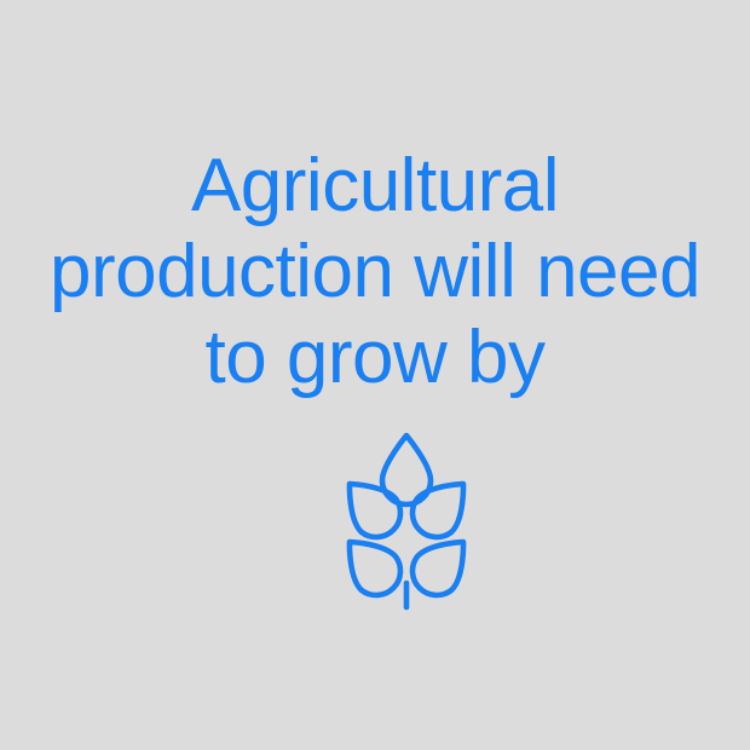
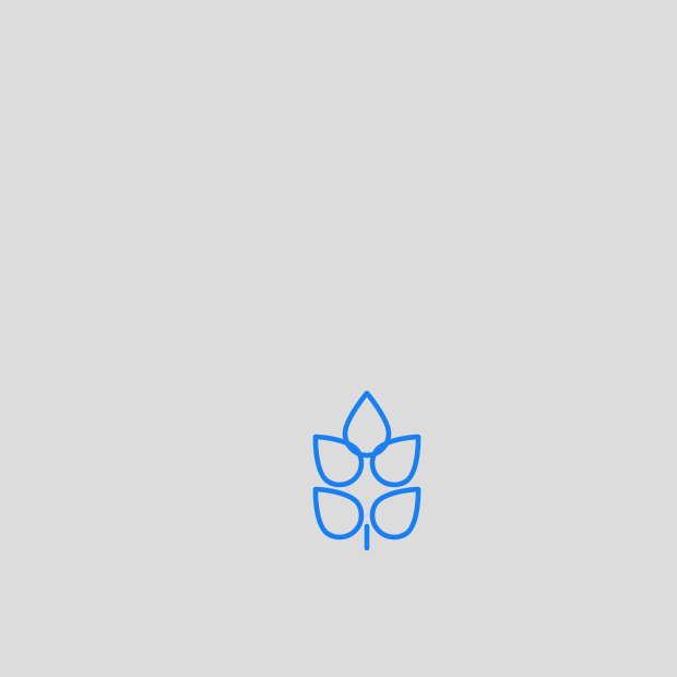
- Agricultural
- production will need
- to grow by
